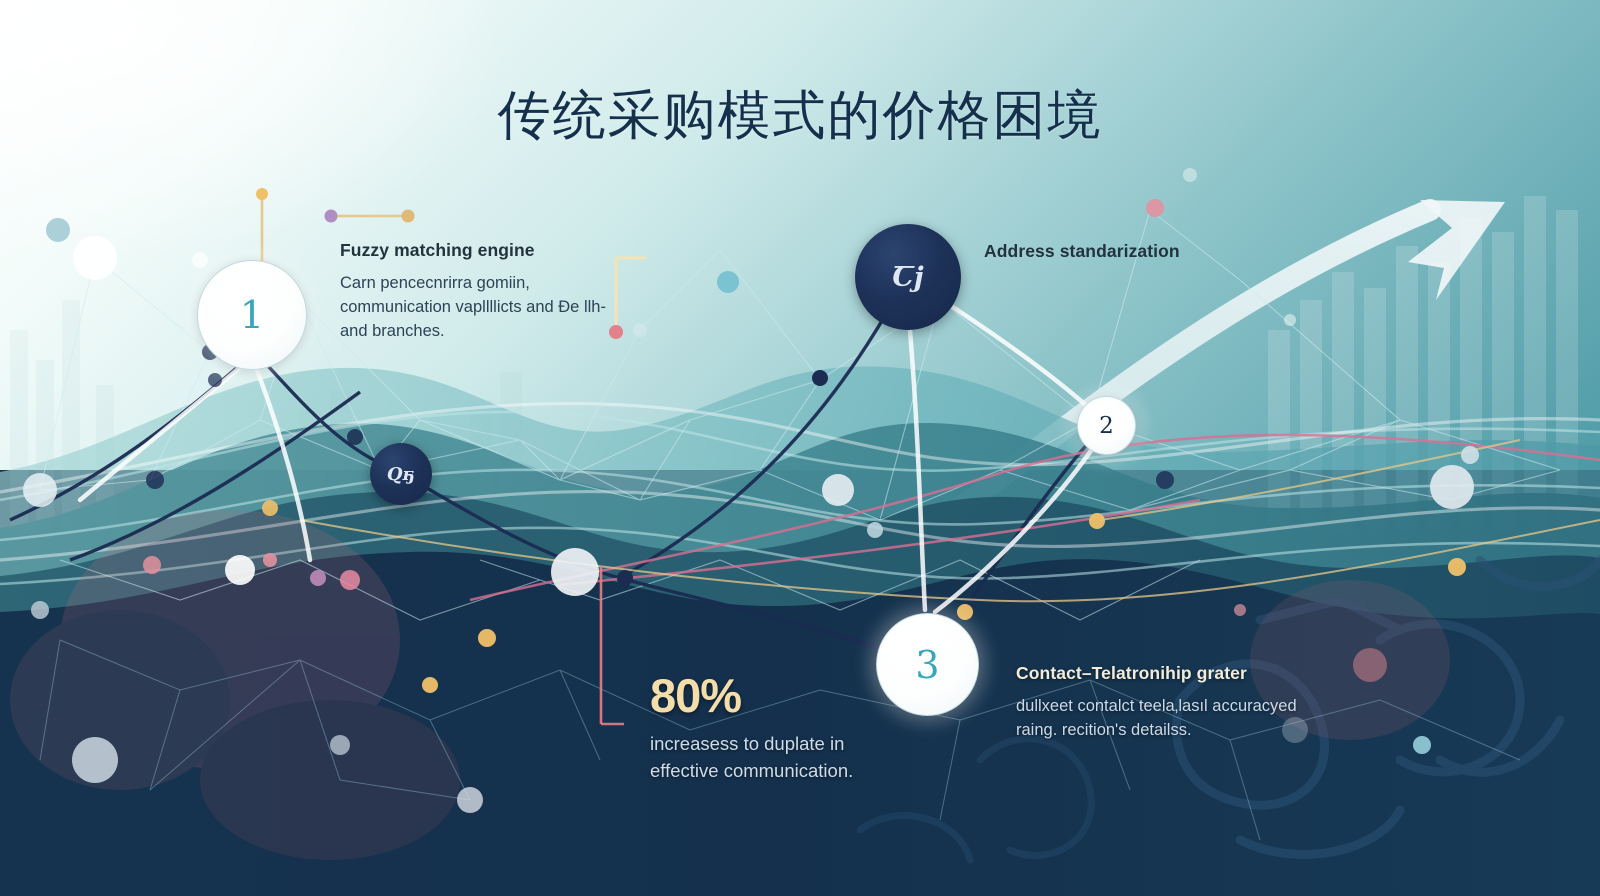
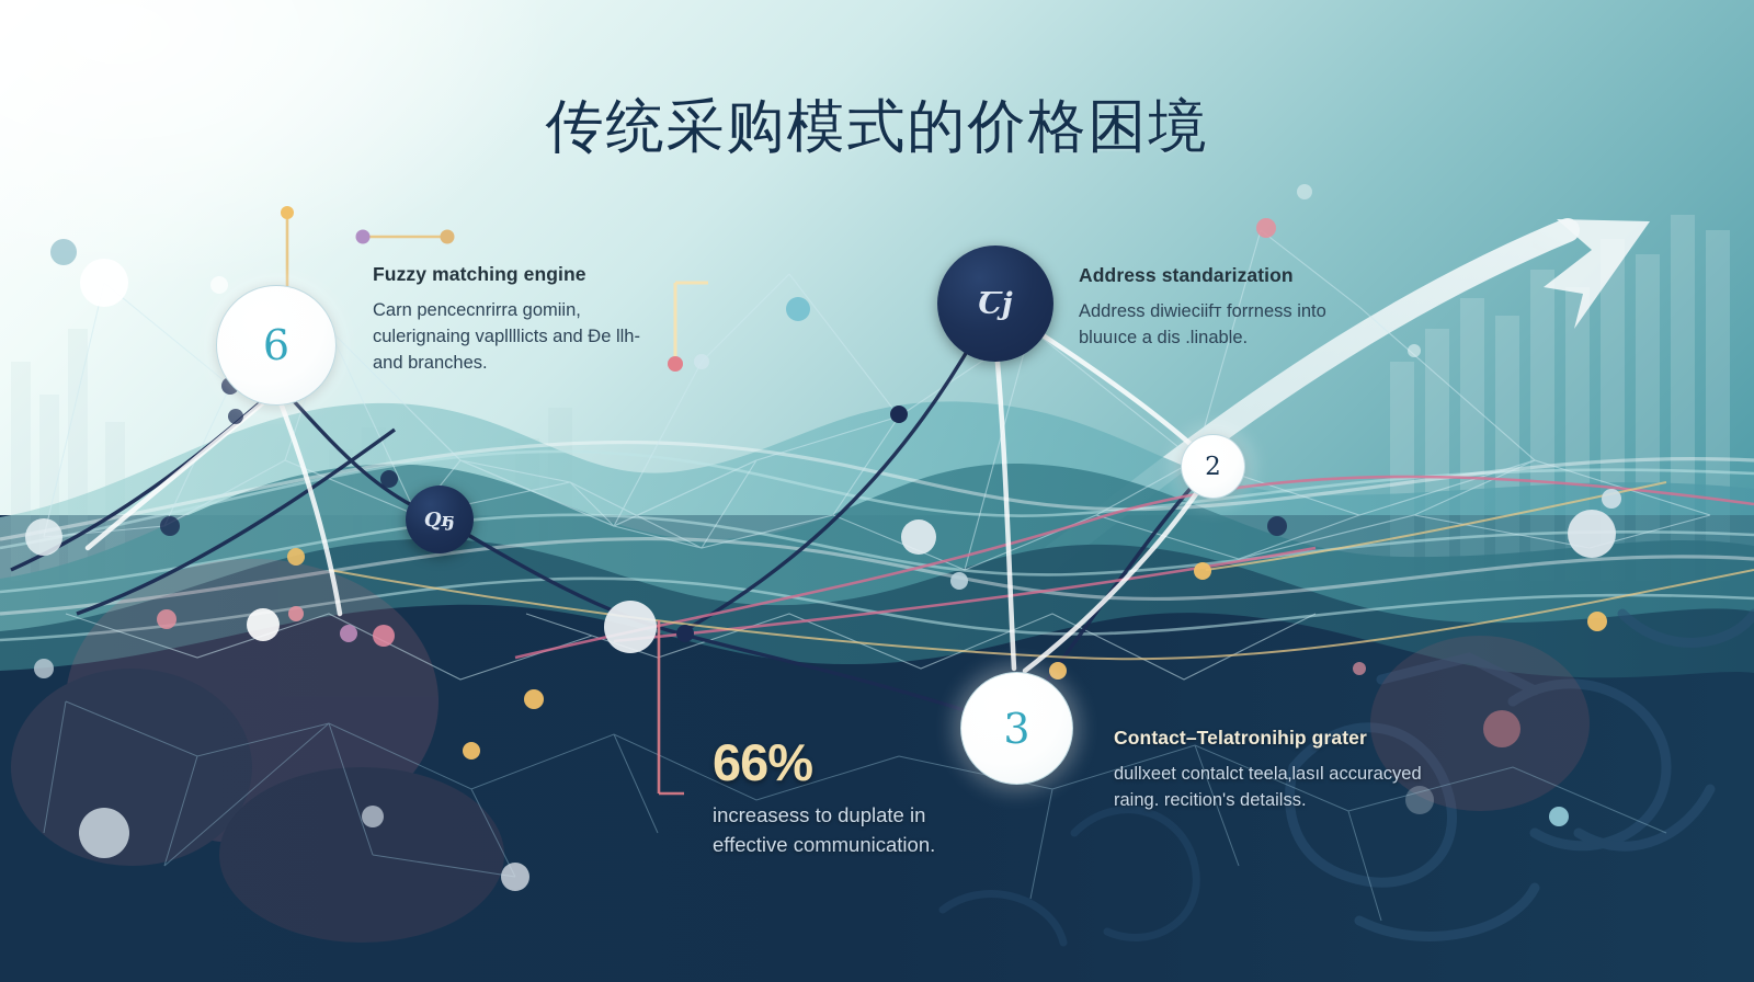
  传统采购模式的价格困境
- 1
+ 6
  2
  3
  Ꞇj
  Qҕ
  Fuzzy matching engine
- Carn pencecnrirra gomiin, communication vapllllicts and Ðe llh-and branches.
+ Carn pencecnrirra gomiin, culerignaing vapllllicts and Ðe llh-and branches.
  Address standarization
+ Address diwieciifт forrness into bluuıce a dis .linable.
  Contact–Telatronihip grater
  dullxeet contalct teela‚lasıl accuracyed raing. recition's detailss.
- 80%
+ 66%
  increasess to duplate in effective communication.
